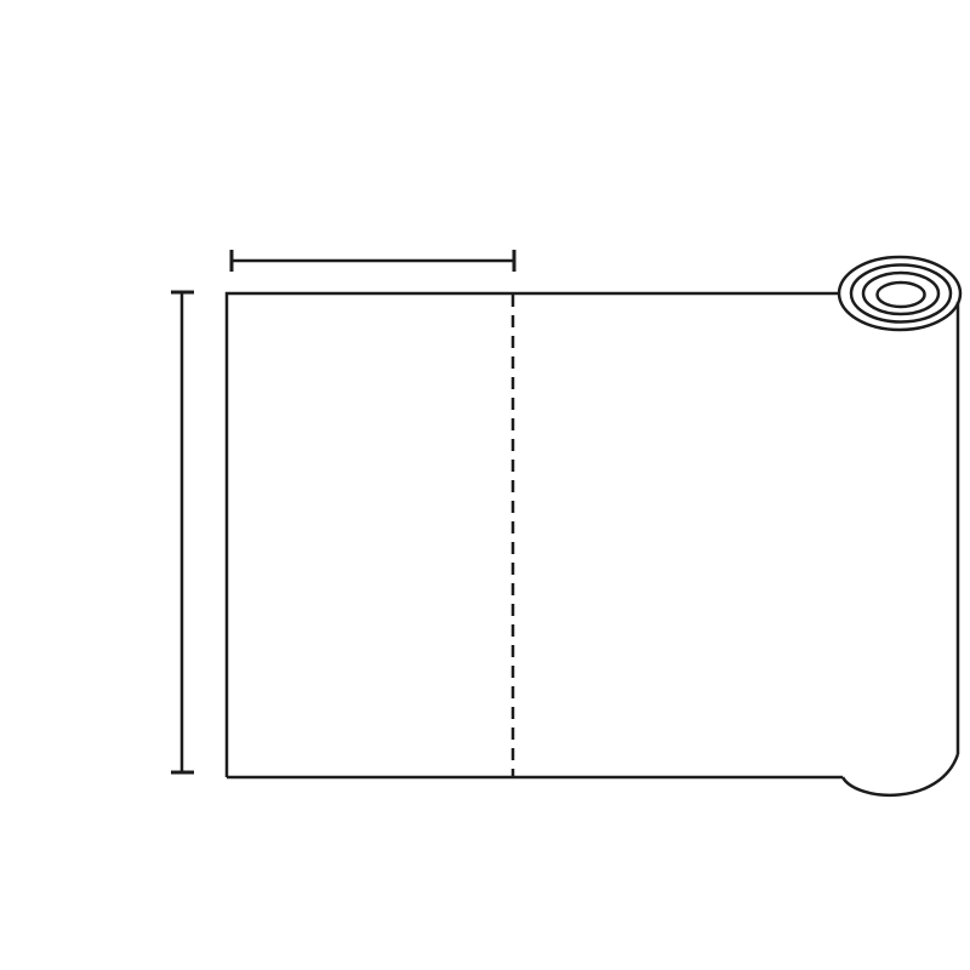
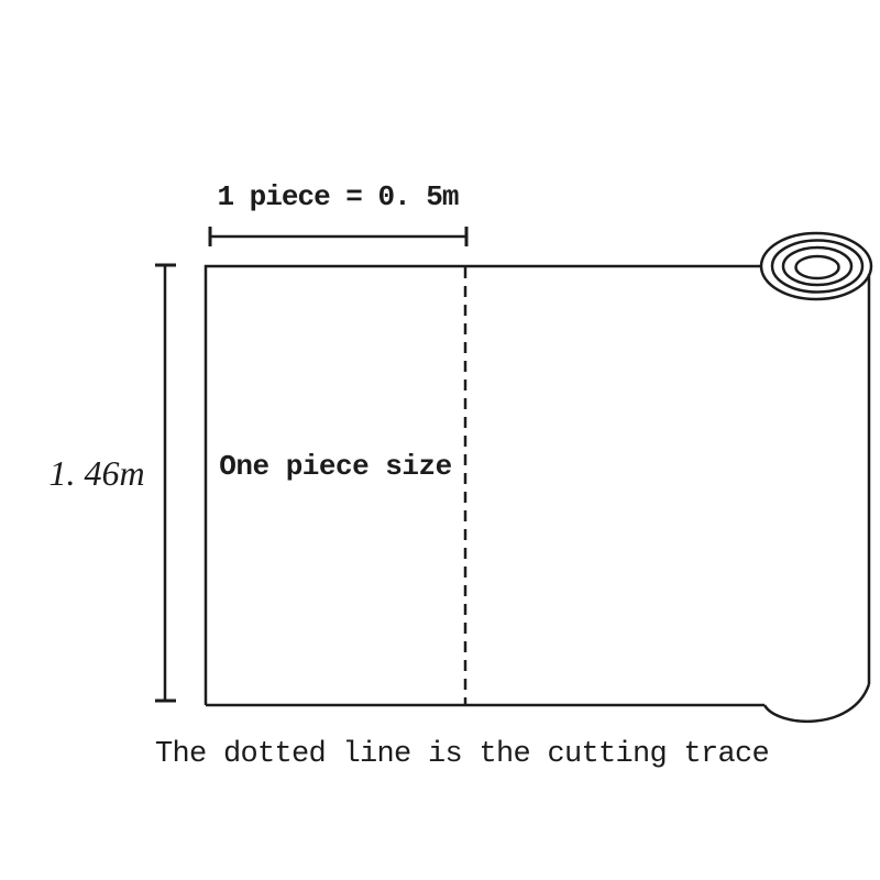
+ 1 piece = 0. 5m
+ 1. 46m
+ One piece size
+ The dotted line is the cutting trace
